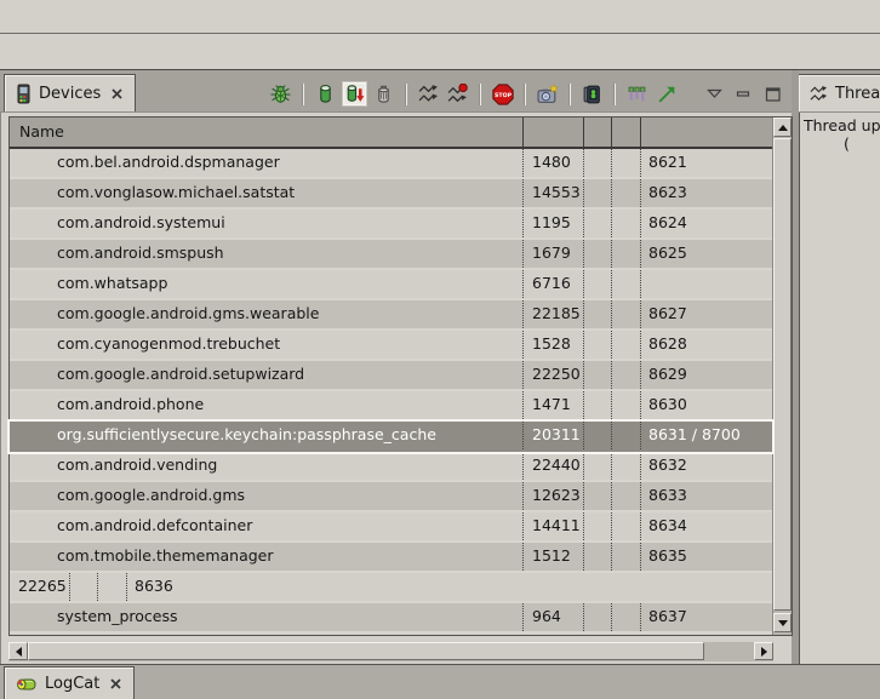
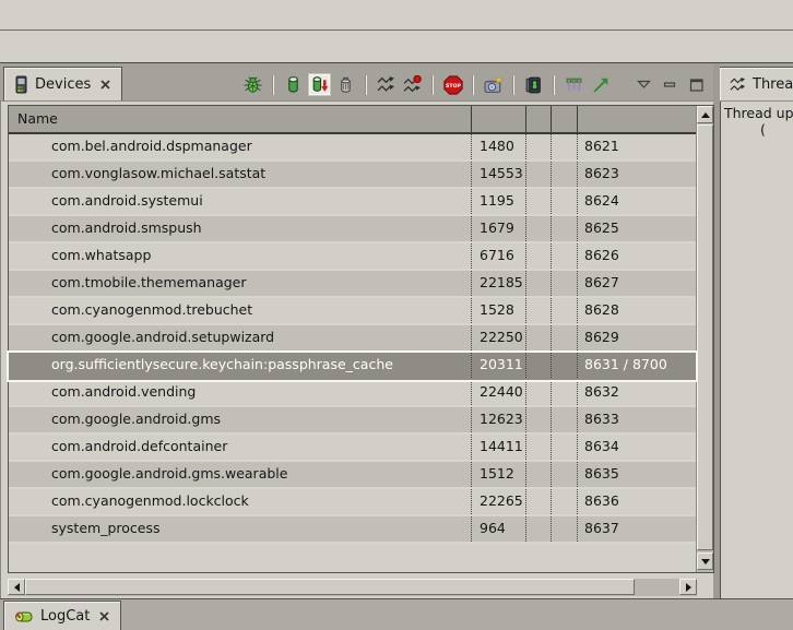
  Devices
  Name
  com.bel.android.dspmanager
  1480
  8621
  com.vonglasow.michael.satstat
  14553
  8623
  com.android.systemui
  1195
  8624
  com.android.smspush
  1679
  8625
  com.whatsapp
  6716
+ 8626
- com.google.android.gms.wearable
+ com.tmobile.thememanager
  22185
  8627
  com.cyanogenmod.trebuchet
  1528
  8628
  com.google.android.setupwizard
  22250
  8629
- com.android.phone
- 1471
- 8630
  org.sufficientlysecure.keychain:passphrase_cache
  20311
  8631 / 8700
  com.android.vending
  22440
  8632
  com.google.android.gms
  12623
  8633
  com.android.defcontainer
  14411
  8634
- com.tmobile.thememanager
+ com.google.android.gms.wearable
  1512
  8635
+ com.cyanogenmod.lockclock
  22265
  8636
  system_process
  964
  8637
  Threa
  Thread up
  (
  LogCat
